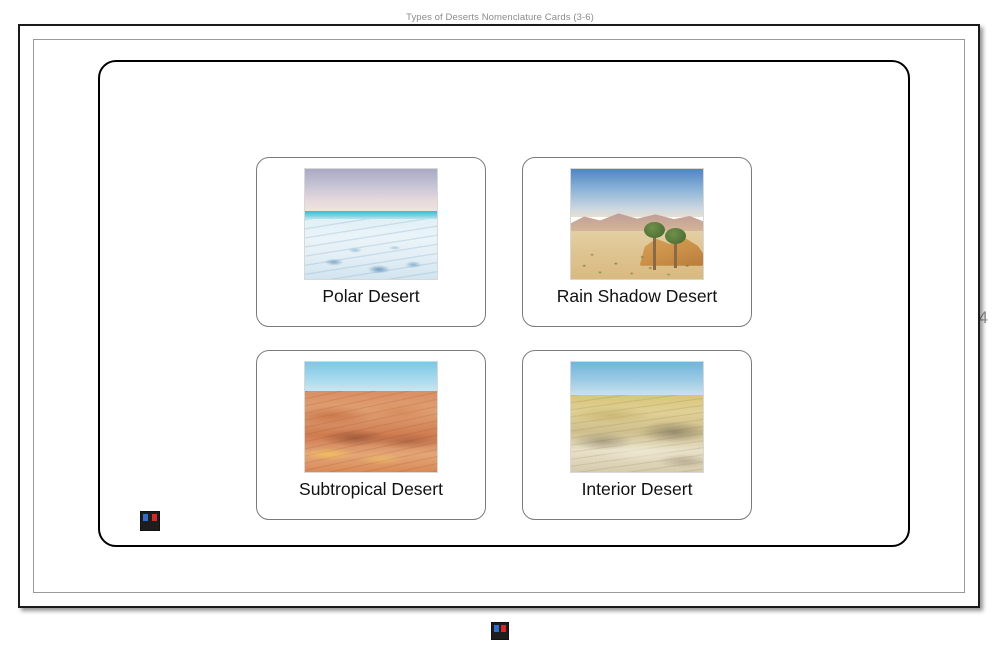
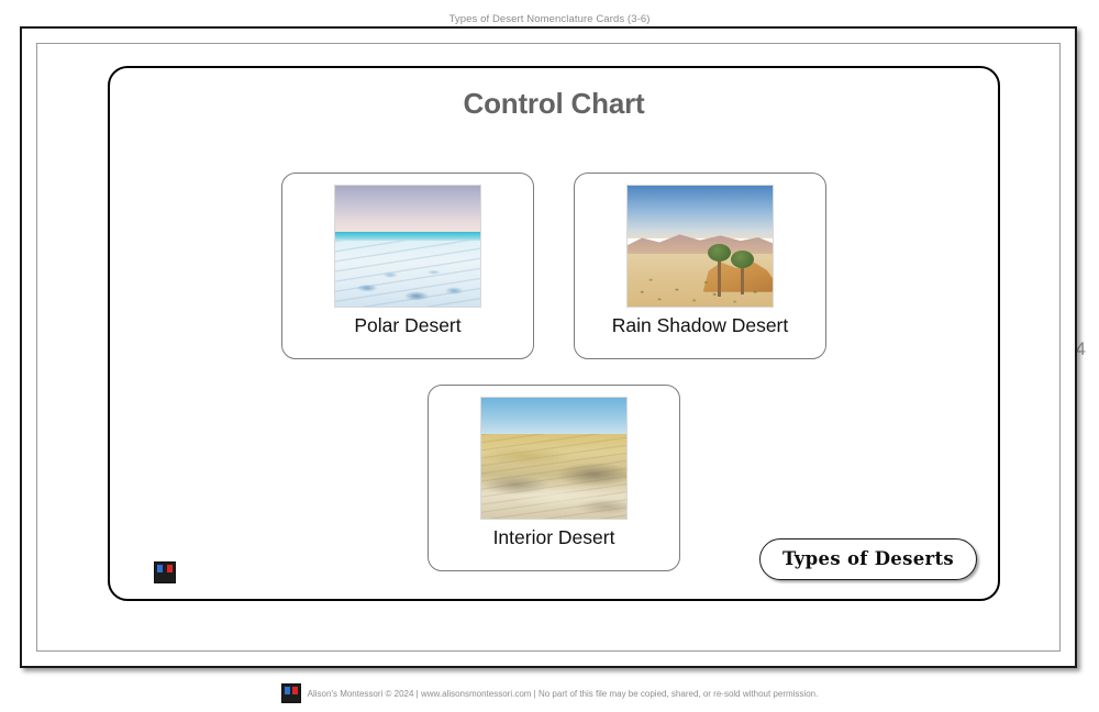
- Types of Deserts Nomenclature Cards (3-6)
+ Types of Desert Nomenclature Cards (3-6)
  4
+ Control Chart
  Polar Desert
  Rain Shadow Desert
- Subtropical Desert
  Interior Desert
+ Types of Deserts
+ Alison's Montessori © 2024 | www.alisonsmontessori.com | No part of this file may be copied, shared, or re-sold without permission.
